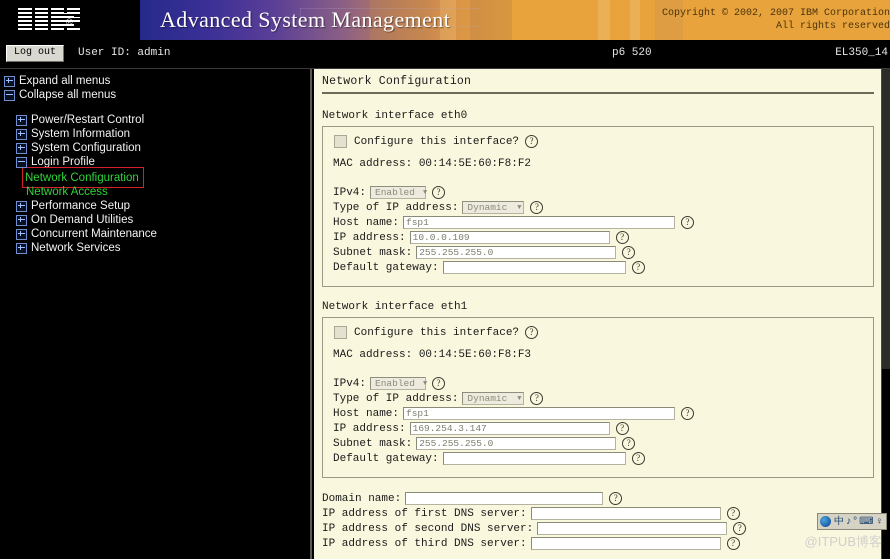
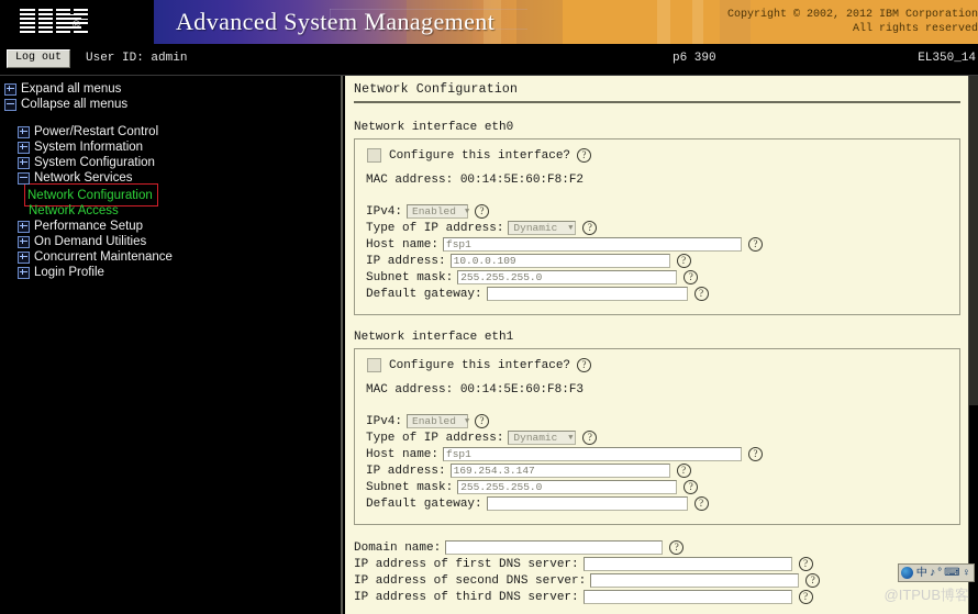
  ®
  Advanced System Management
- Copyright © 2002, 2007 IBM Corporation
+ Copyright © 2002, 2012 IBM Corporation
  All rights reserved
  Log out
  User ID: admin
- p6 520
+ p6 390
  EL350_14
  Expand all menus
  Collapse all menus
  Power/Restart Control
  System Information
  System Configuration
- Login Profile
+ Network Services
  Network Configuration
  Network Access
  Performance Setup
  On Demand Utilities
  Concurrent Maintenance
- Network Services
+ Login Profile
  Network Configuration
  Network interface eth0
  Configure this interface?
  ?
  MAC address: 00:14:5E:60:F8:F2
  IPv4:
  Enabled
  ▼
  ?
  Type of IP address:
  Dynamic
  ▼
  ?
  Host name:
  fsp1
  ?
  IP address:
  10.0.0.109
  ?
  Subnet mask:
  255.255.255.0
  ?
  Default gateway:
  ?
  Network interface eth1
  Configure this interface?
  ?
  MAC address: 00:14:5E:60:F8:F3
  IPv4:
  Enabled
  ▼
  ?
  Type of IP address:
  Dynamic
  ▼
  ?
  Host name:
  fsp1
  ?
  IP address:
  169.254.3.147
  ?
  Subnet mask:
  255.255.255.0
  ?
  Default gateway:
  ?
  Domain name:
  ?
  IP address of first DNS server:
  ?
  IP address of second DNS server:
  ?
  IP address of third DNS server:
  ?
  中
  ♪
  °
  ⌨
  ♀
  @ITPUB博客
